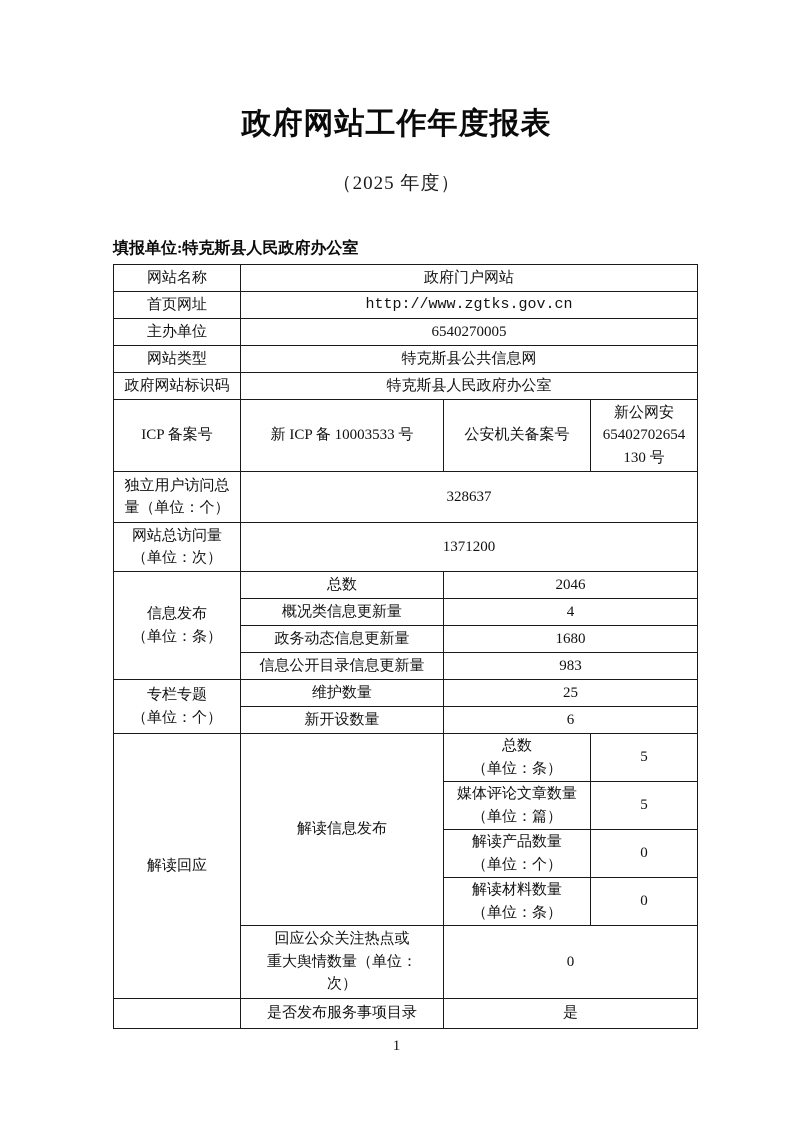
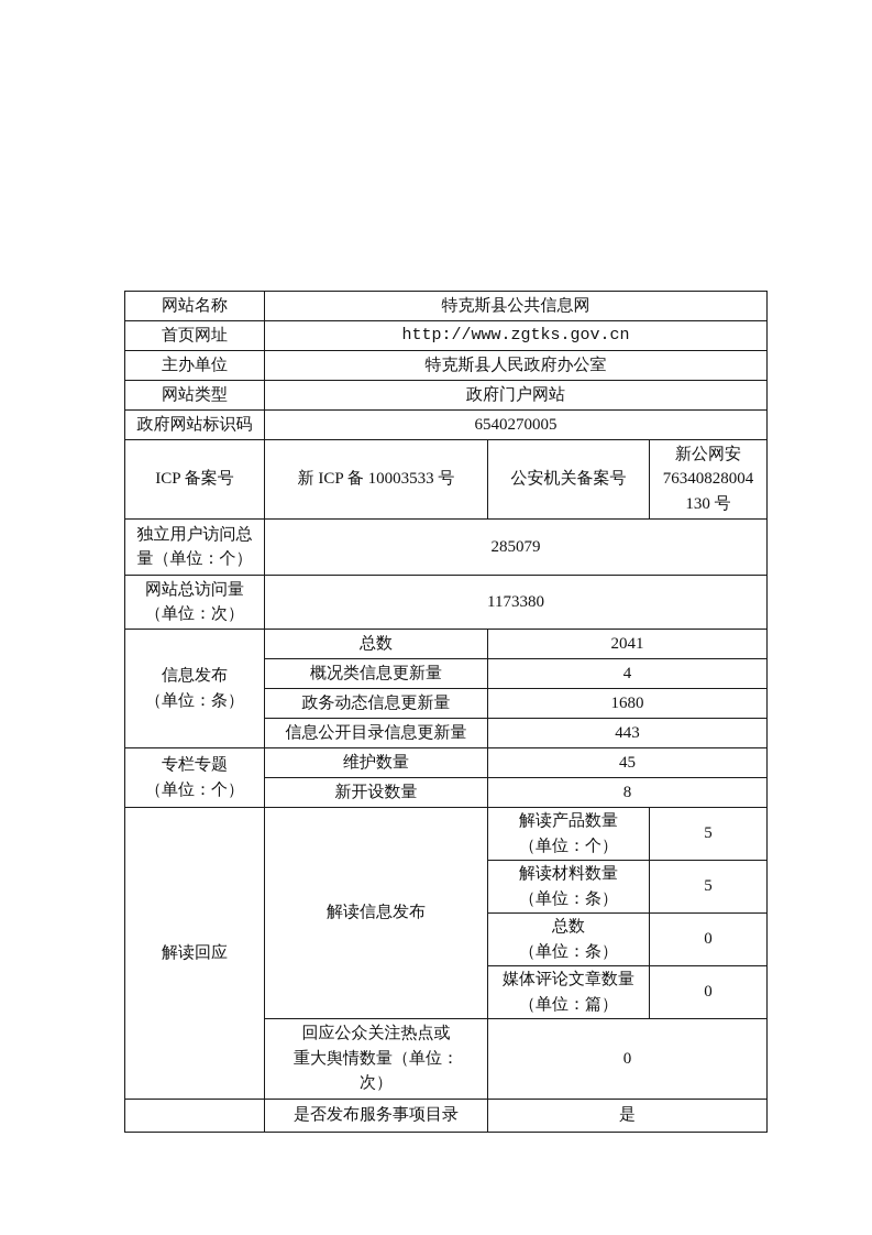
- 政府网站工作年度报表
- （2025 年度）
- 填报单位:特克斯县人民政府办公室
- 网站名称	政府门户网站
+ 网站名称	特克斯县公共信息网
  首页网址	http://www.zgtks.gov.cn
- 主办单位	6540270005
+ 主办单位	特克斯县人民政府办公室
- 网站类型	特克斯县公共信息网
+ 网站类型	政府门户网站
- 政府网站标识码	特克斯县人民政府办公室
+ 政府网站标识码	6540270005
- ICP 备案号	新 ICP 备 10003533 号	公安机关备案号	新公网安 65402702654 130 号
+ ICP 备案号	新 ICP 备 10003533 号	公安机关备案号	新公网安 76340828004 130 号
- 独立用户访问总 量（单位：个）	328637
+ 独立用户访问总 量（单位：个）	285079
- 网站总访问量 （单位：次）	1371200
+ 网站总访问量 （单位：次）	1173380
- 信息发布 （单位：条）	总数	2046
+ 信息发布 （单位：条）	总数	2041
  概况类信息更新量	4
  政务动态信息更新量	1680
- 信息公开目录信息更新量	983
+ 信息公开目录信息更新量	443
- 专栏专题 （单位：个）	维护数量	25
+ 专栏专题 （单位：个）	维护数量	45
- 新开设数量	6
+ 新开设数量	8
- 解读回应	解读信息发布	总数 （单位：条）	5
+ 解读回应	解读信息发布	解读产品数量 （单位：个）	5
- 媒体评论文章数量 （单位：篇）	5
+ 解读材料数量 （单位：条）	5
- 解读产品数量 （单位：个）	0
+ 总数 （单位：条）	0
- 解读材料数量 （单位：条）	0
+ 媒体评论文章数量 （单位：篇）	0
  回应公众关注热点或 重大舆情数量（单位： 次）	0
  	是否发布服务事项目录	是
- 1
